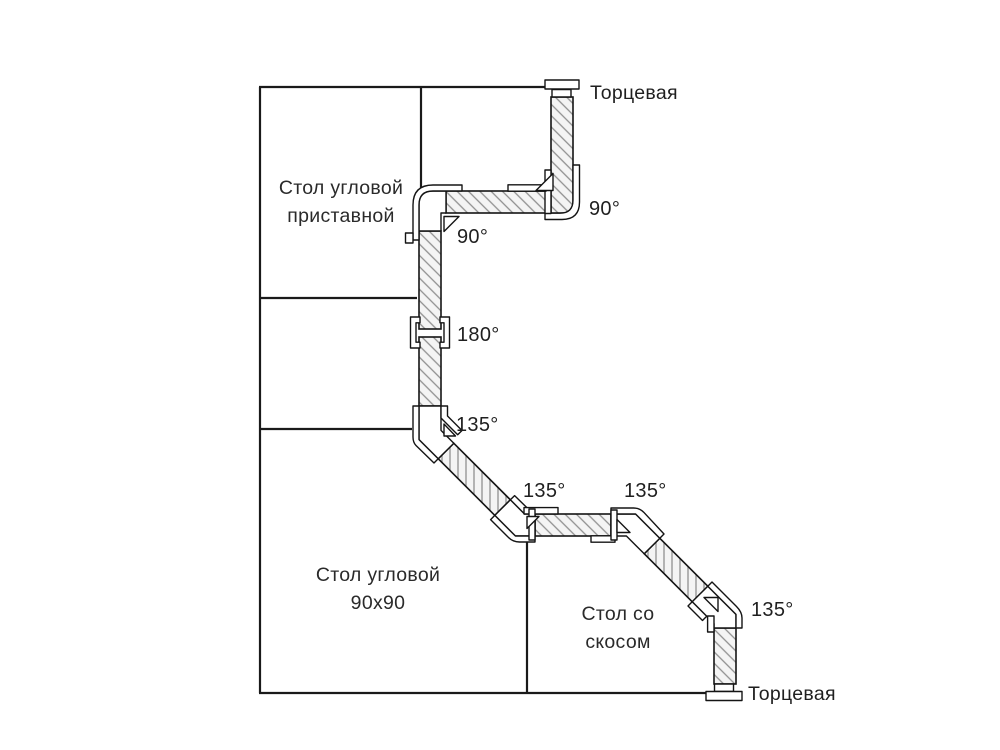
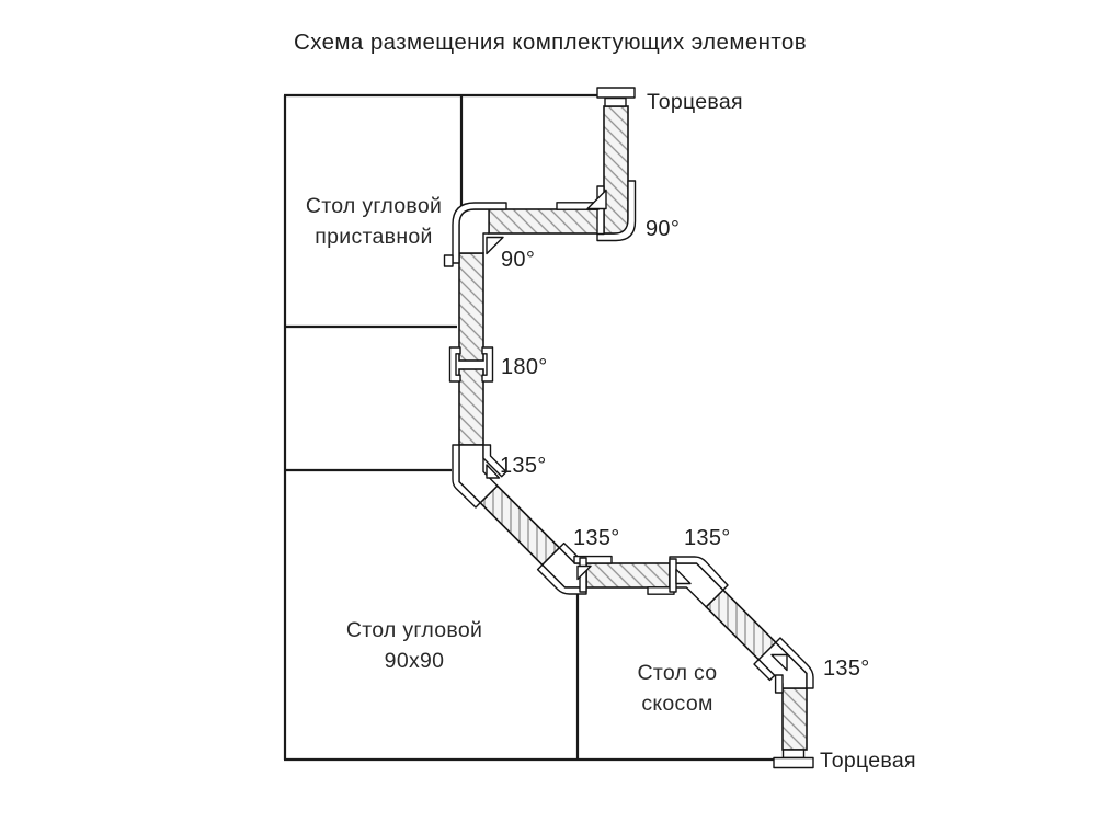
+ Схема размещения комплектующих элементов
  Стол угловой
  приставной
  Стол угловой
  90х90
  Стол со
  скосом
  Торцевая
  Торцевая
  90°
  90°
  180°
  135°
  135°
  135°
  135°
